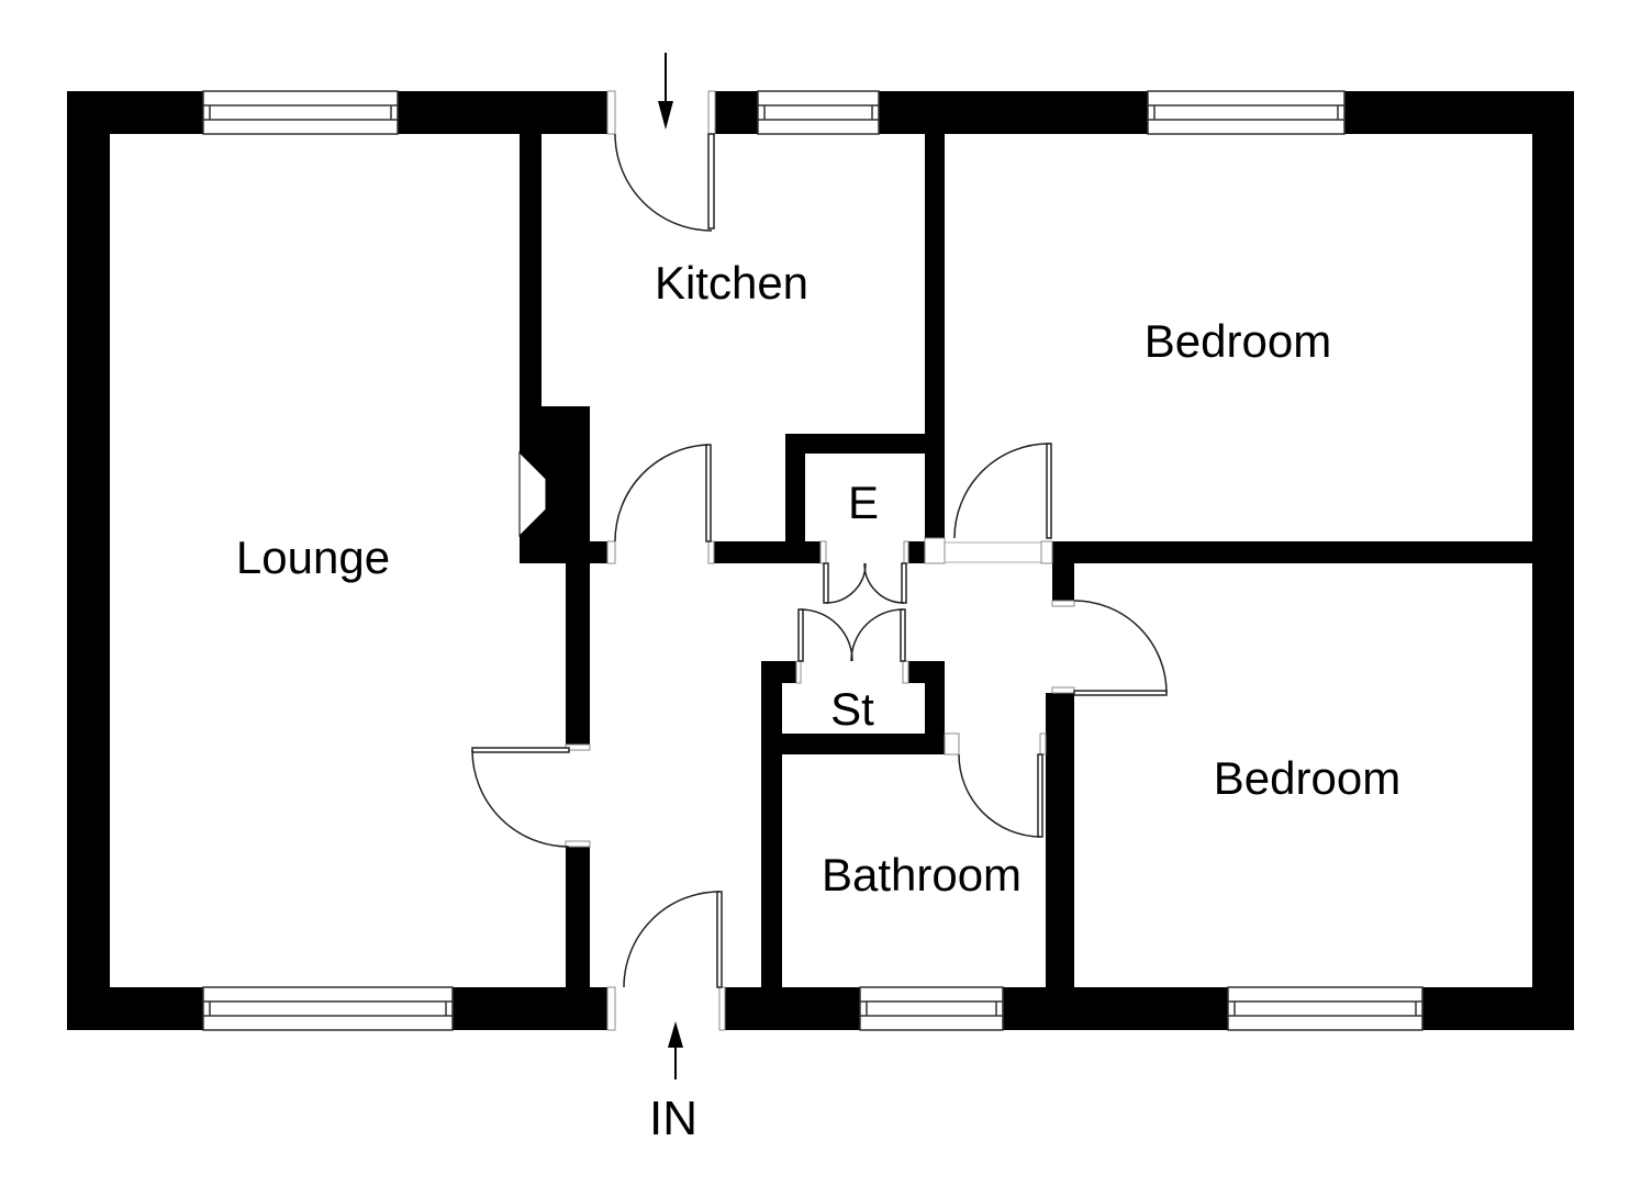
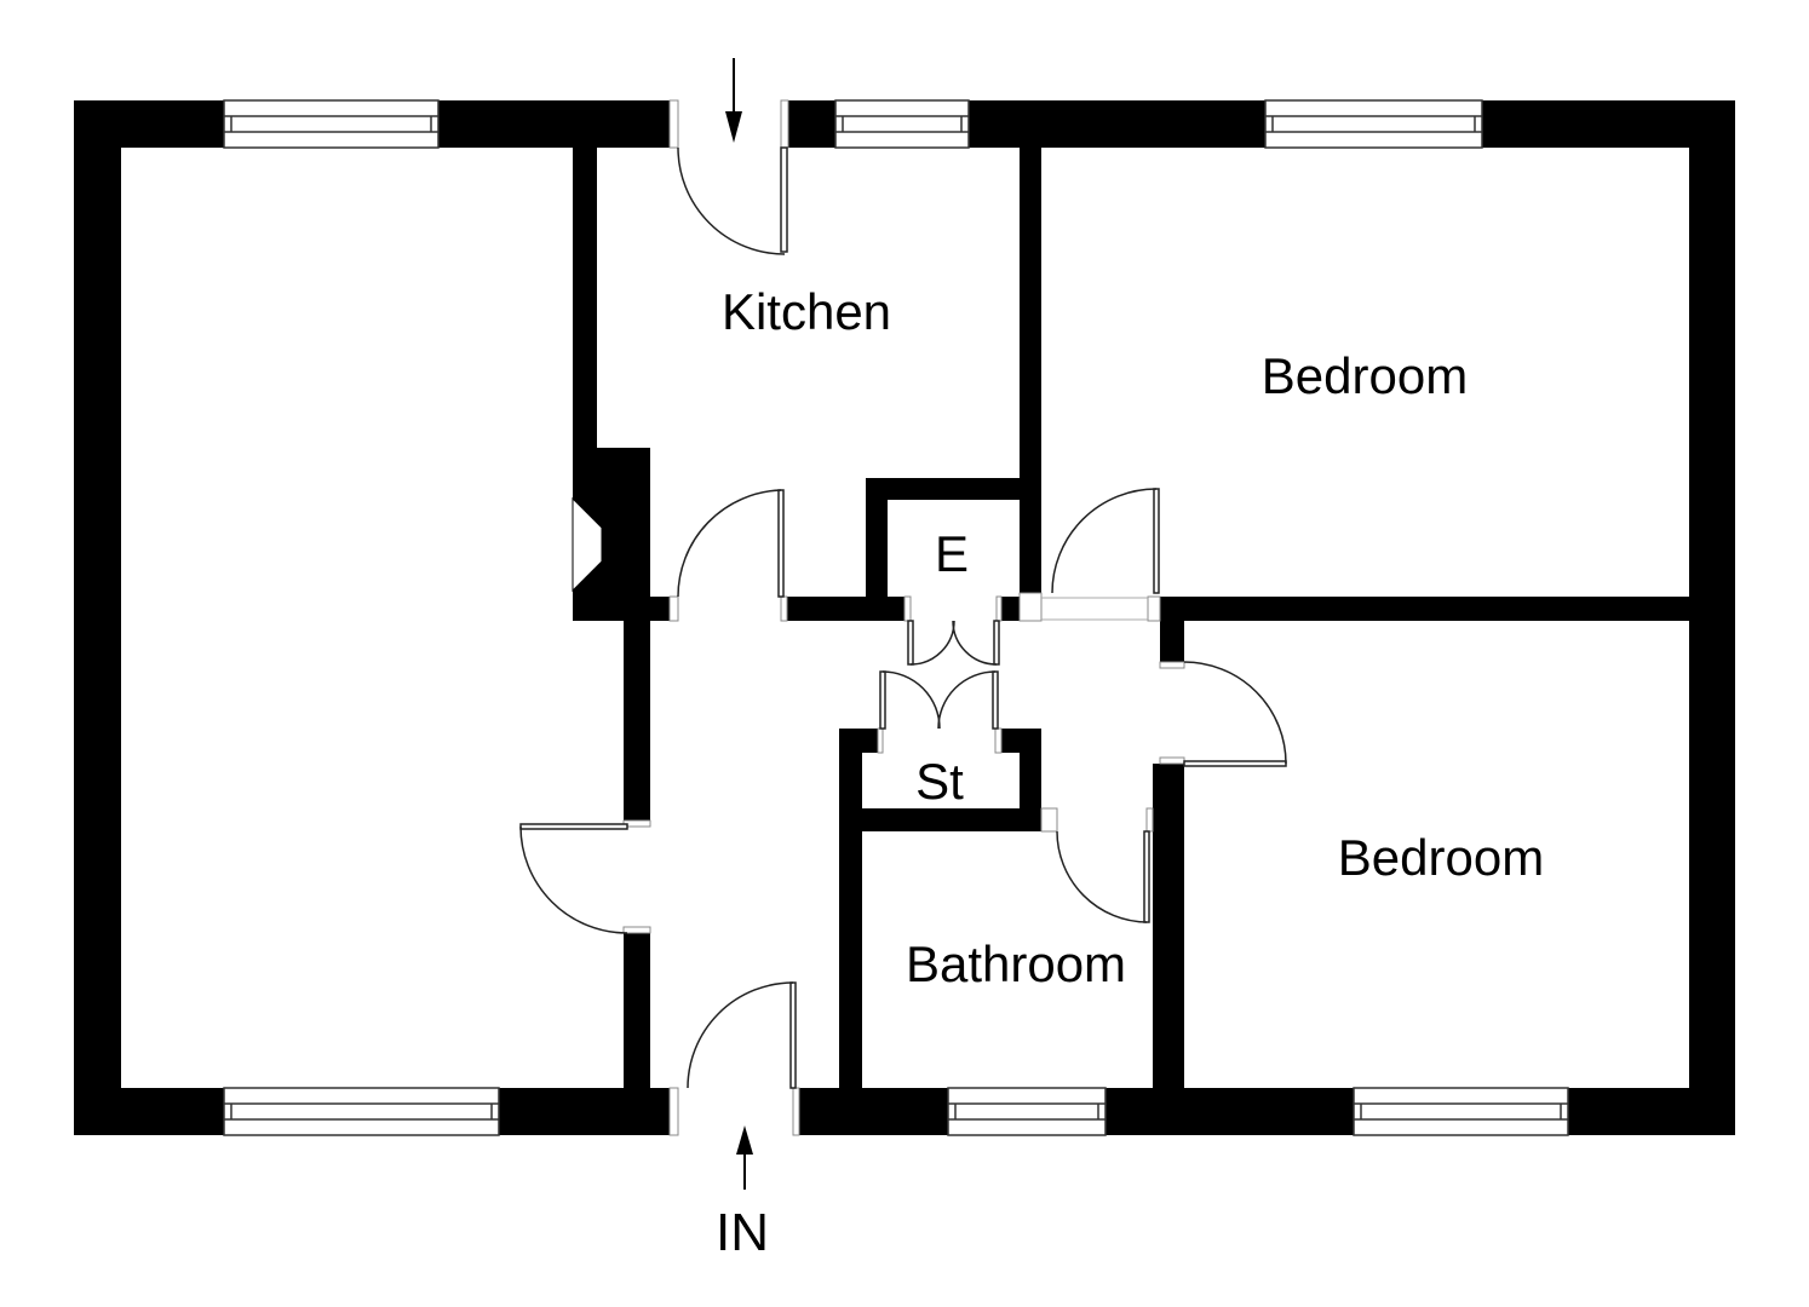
- Lounge
  Kitchen
  Bedroom
  Bedroom
  Bathroom
  E
  St
  IN
